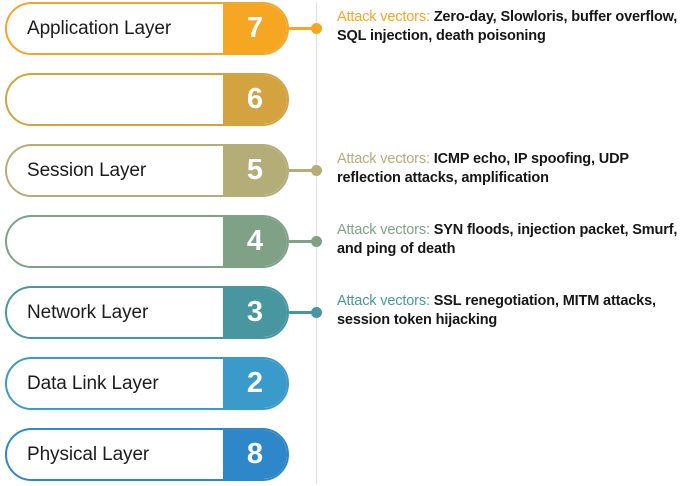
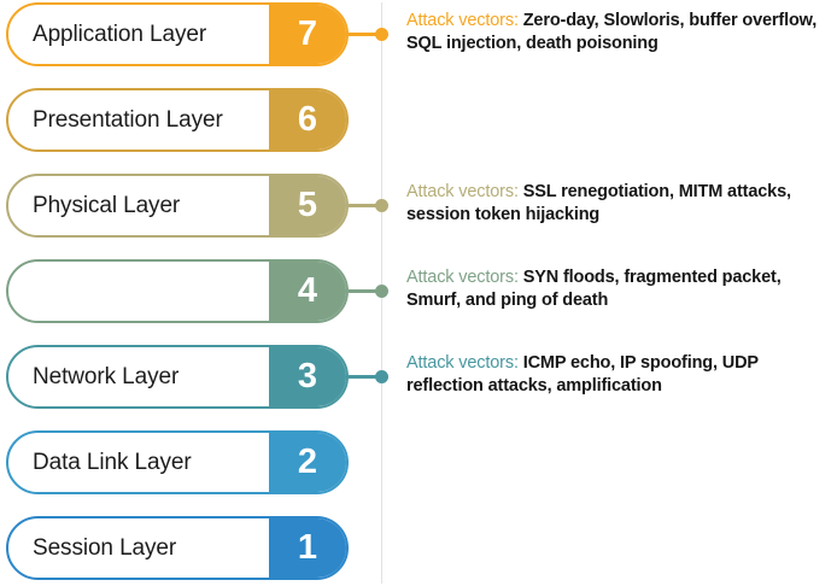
  Application Layer
  7
+ Presentation Layer
  6
- Session Layer
+ Physical Layer
  5
  4
  Network Layer
  3
  Data Link Layer
  2
- Physical Layer
+ Session Layer
- 8
+ 1
  Attack vectors: Zero-day, Slowloris, buffer overflow, SQL injection, death poisoning
- Attack vectors: ICMP echo, IP spoofing, UDP reflection attacks, amplification
+ Attack vectors: SSL renegotiation, MITM attacks, session token hijacking
- Attack vectors: SYN floods, injection packet, Smurf, and ping of death
+ Attack vectors: SYN floods, fragmented packet, Smurf, and ping of death
- Attack vectors: SSL renegotiation, MITM attacks, session token hijacking
+ Attack vectors: ICMP echo, IP spoofing, UDP reflection attacks, amplification
